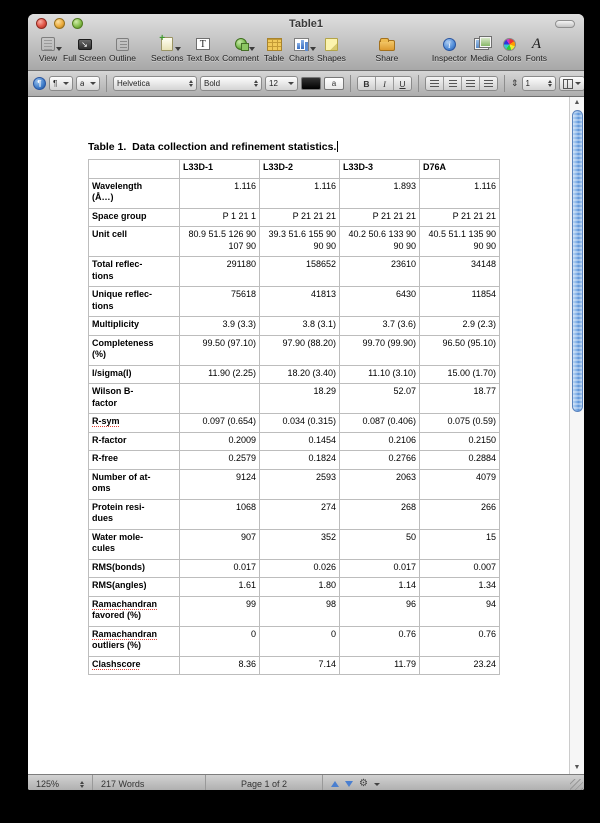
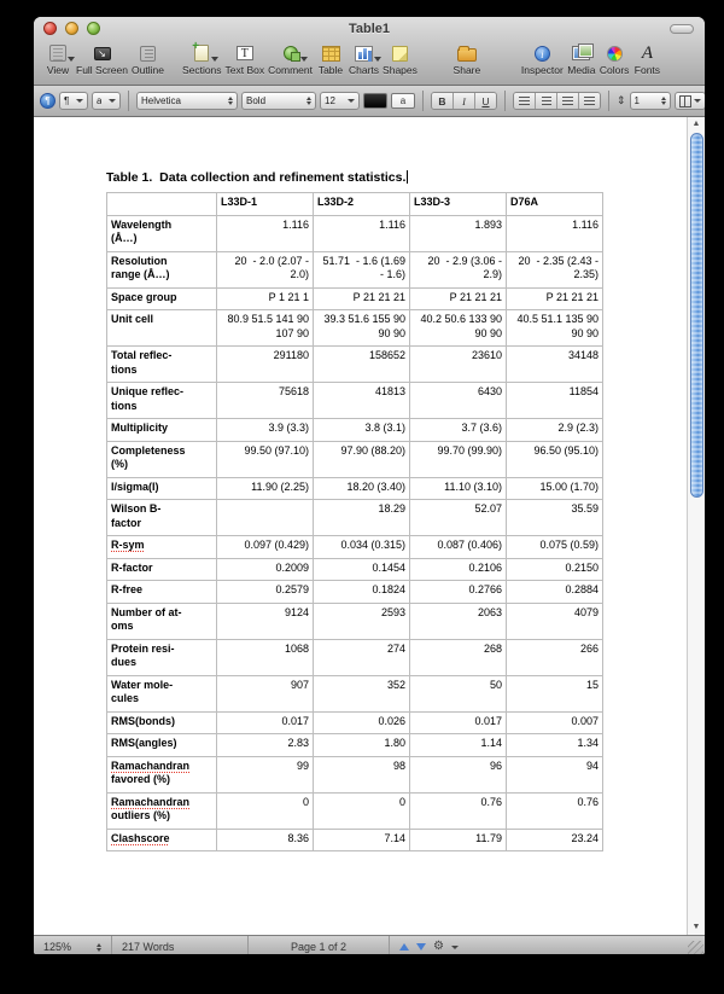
  Table1
  View
  Full Screen
  Outline
  Sections
  Text Box
  Comment
  Table
  Charts
  Shapes
  Share
  Inspector
  Media
  Colors
  Fonts
  ¶
  ¶
  a
  Helvetica
  Bold
  12
  a
  B
  I
  U
  ⇕
  1
  Table 1. Data collection and refinement statistics.
  	L33D-1	L33D-2	L33D-3	D76A
  Wavelength(Å…)	1.116	1.116	1.893	1.116
+ Resolutionrange (Å…)	20 - 2.0 (2.07 - 2.0)	51.71 - 1.6 (1.69 - 1.6)	20 - 2.9 (3.06 - 2.9)	20 - 2.35 (2.43 - 2.35)
  Space group	P 1 21 1	P 21 21 21	P 21 21 21	P 21 21 21
- Unit cell	80.9 51.5 126 90 107 90	39.3 51.6 155 90 90 90	40.2 50.6 133 90 90 90	40.5 51.1 135 90 90 90
+ Unit cell	80.9 51.5 141 90 107 90	39.3 51.6 155 90 90 90	40.2 50.6 133 90 90 90	40.5 51.1 135 90 90 90
  Total reflec-tions	291180	158652	23610	34148
  Unique reflec-tions	75618	41813	6430	11854
  Multiplicity	3.9 (3.3)	3.8 (3.1)	3.7 (3.6)	2.9 (2.3)
  Completeness(%)	99.50 (97.10)	97.90 (88.20)	99.70 (99.90)	96.50 (95.10)
  I/sigma(I)	11.90 (2.25)	18.20 (3.40)	11.10 (3.10)	15.00 (1.70)
- Wilson B-factor		18.29	52.07	18.77
+ Wilson B-factor		18.29	52.07	35.59
- R-sym	0.097 (0.654)	0.034 (0.315)	0.087 (0.406)	0.075 (0.59)
+ R-sym	0.097 (0.429)	0.034 (0.315)	0.087 (0.406)	0.075 (0.59)
  R-factor	0.2009	0.1454	0.2106	0.2150
  R-free	0.2579	0.1824	0.2766	0.2884
  Number of at-oms	9124	2593	2063	4079
  Protein resi-dues	1068	274	268	266
  Water mole-cules	907	352	50	15
  RMS(bonds)	0.017	0.026	0.017	0.007
- RMS(angles)	1.61	1.80	1.14	1.34
+ RMS(angles)	2.83	1.80	1.14	1.34
  Ramachandranfavored (%)	99	98	96	94
  Ramachandranoutliers (%)	0	0	0.76	0.76
  Clashscore	8.36	7.14	11.79	23.24
  125%
  217 Words
  Page 1 of 2
  ⚙
